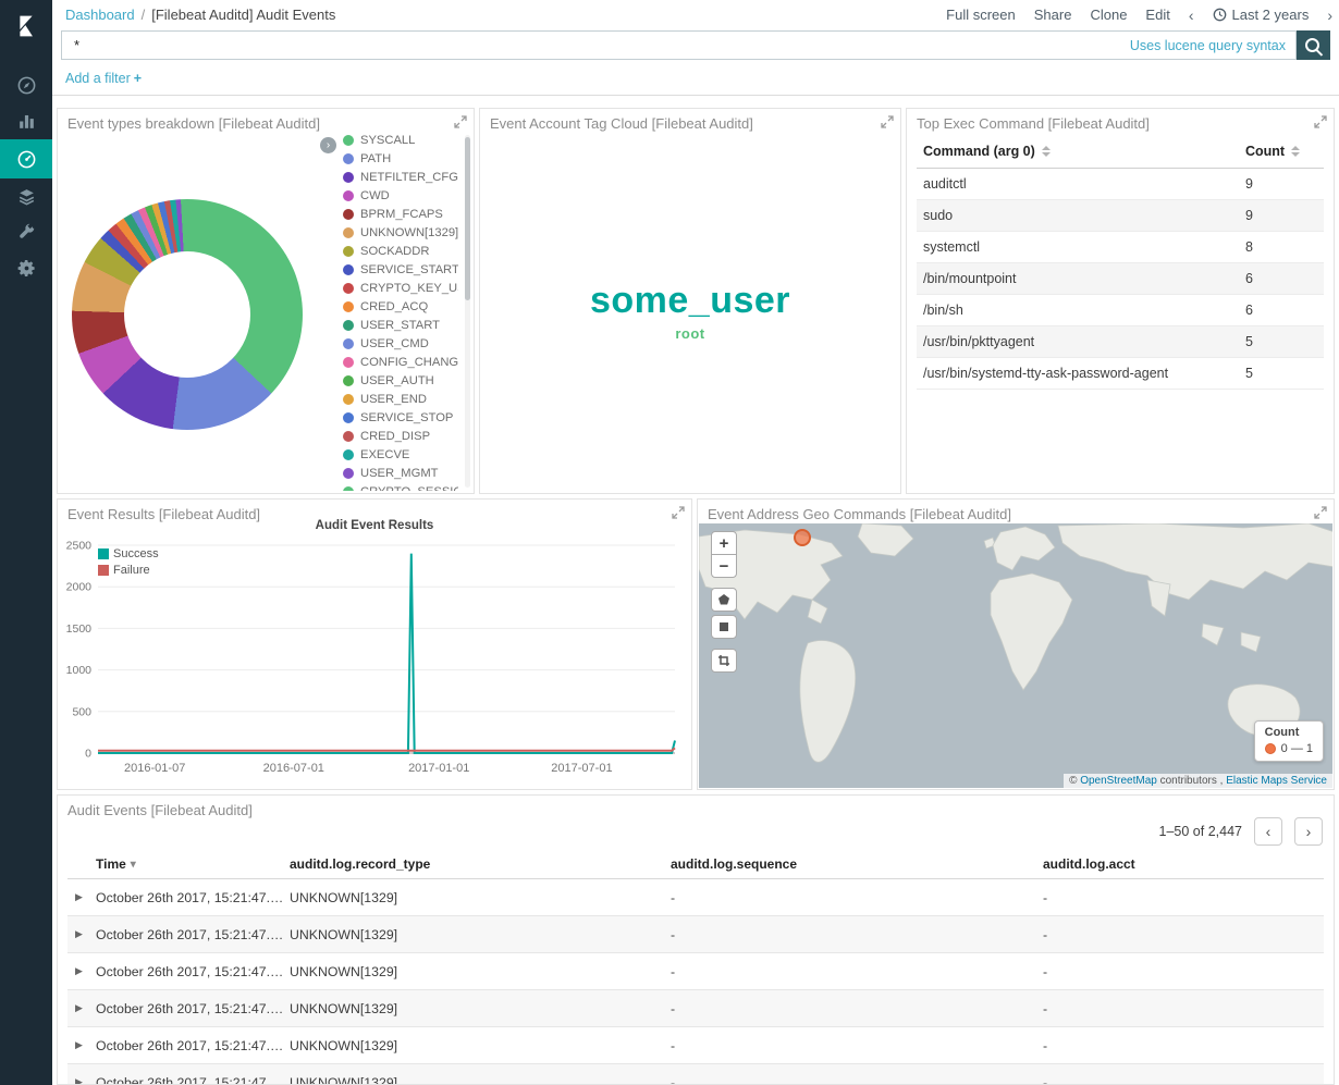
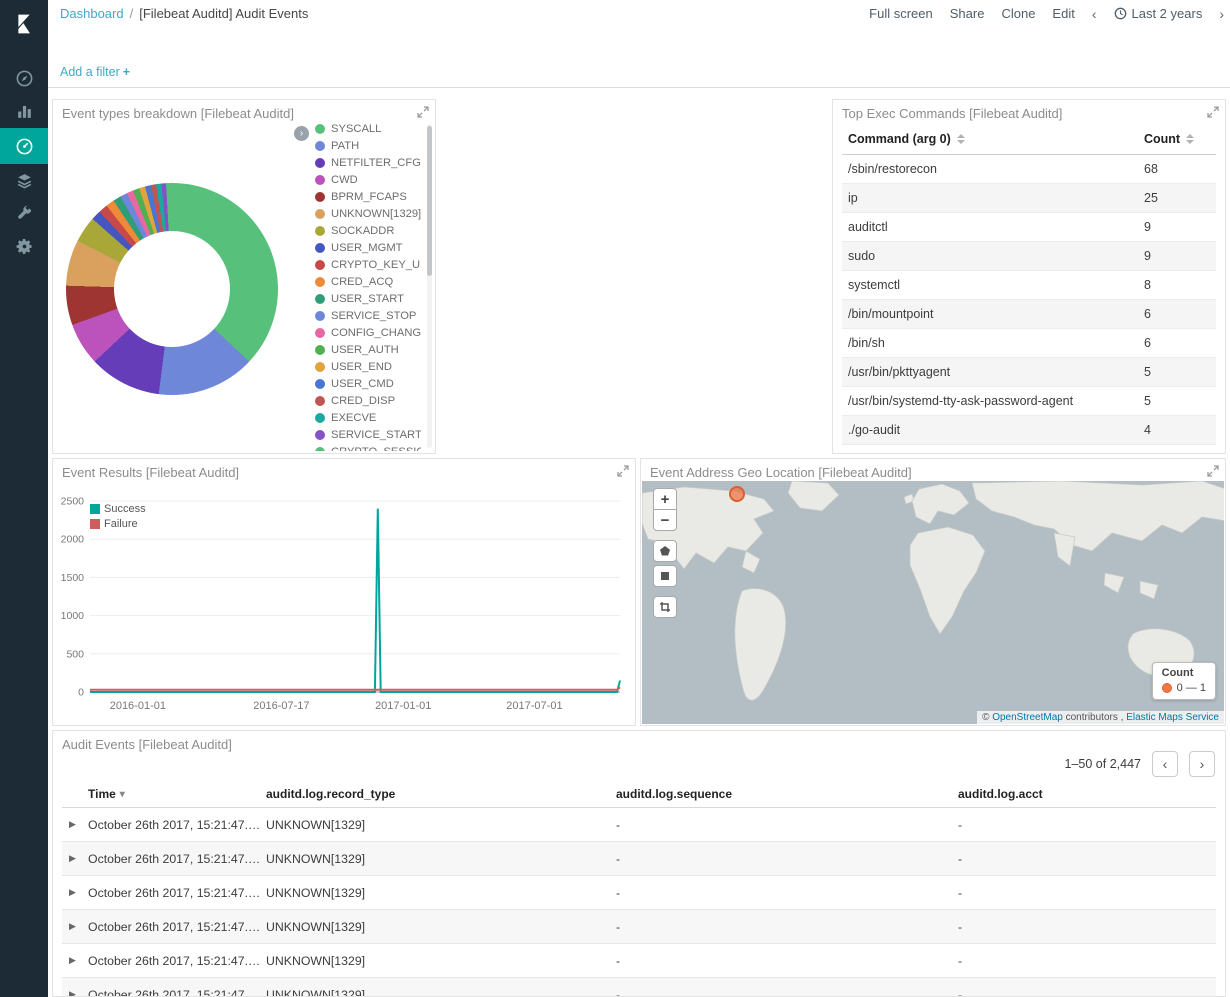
  Dashboard
  /
  [Filebeat Auditd] Audit Events
  Full screen
  Share
  Clone
  Edit
  ‹
  Last 2 years
  ›
- *
- Uses lucene query syntax
  Add a filter +
  Event types breakdown [Filebeat Auditd]
  ›
  SYSCALL
  PATH
  NETFILTER_CFG
  CWD
  BPRM_FCAPS
  UNKNOWN[1329]
  SOCKADDR
- SERVICE_START
+ USER_MGMT
  CRYPTO_KEY_U
  CRED_ACQ
  USER_START
- USER_CMD
+ SERVICE_STOP
  CONFIG_CHANG
  USER_AUTH
  USER_END
- SERVICE_STOP
+ USER_CMD
  CRED_DISP
  EXECVE
- USER_MGMT
+ SERVICE_START
- Event Account Tag Cloud [Filebeat Auditd]
- some_user
- root
- Top Exec Command [Filebeat Auditd]
+ Top Exec Commands [Filebeat Auditd]
  Command (arg 0)
  Count
+ /sbin/restorecon
+ 68
+ ip
+ 25
  auditctl
  9
  sudo
  9
  systemctl
  8
  /bin/mountpoint
  6
  /bin/sh
  6
  /usr/bin/pkttyagent
  5
  /usr/bin/systemd-tty-ask-password-agent
  5
+ ./go-audit
+ 4
  Event Results [Filebeat Auditd]
- Audit Event Results
  Success
  Failure
  0
  500
  1000
  1500
  2000
  2500
- 2016-01-07
+ 2016-01-01
- 2016-07-01
+ 2016-07-17
  2017-01-01
  2017-07-01
- Event Address Geo Commands [Filebeat Auditd]
+ Event Address Geo Location [Filebeat Auditd]
  +
  −
  Count
  0 — 1
  © OpenStreetMap contributors , Elastic Maps Service
  Audit Events [Filebeat Auditd]
  1–50 of 2,447
  ‹
  ›
  Time
  ▾
  auditd.log.record_type
  auditd.log.sequence
  auditd.log.acct
  ▶
  October 26th 2017, 15:21:47.728
  UNKNOWN[1329]
  -
  -
  ▶
  October 26th 2017, 15:21:47.728
  UNKNOWN[1329]
  -
  -
  ▶
  October 26th 2017, 15:21:47.728
  UNKNOWN[1329]
  -
  -
  ▶
  October 26th 2017, 15:21:47.728
  UNKNOWN[1329]
  -
  -
  ▶
  October 26th 2017, 15:21:47.728
  UNKNOWN[1329]
  -
  -
  ▶
  October 26th 2017, 15:21:47.728
  UNKNOWN[1329]
  -
  -
